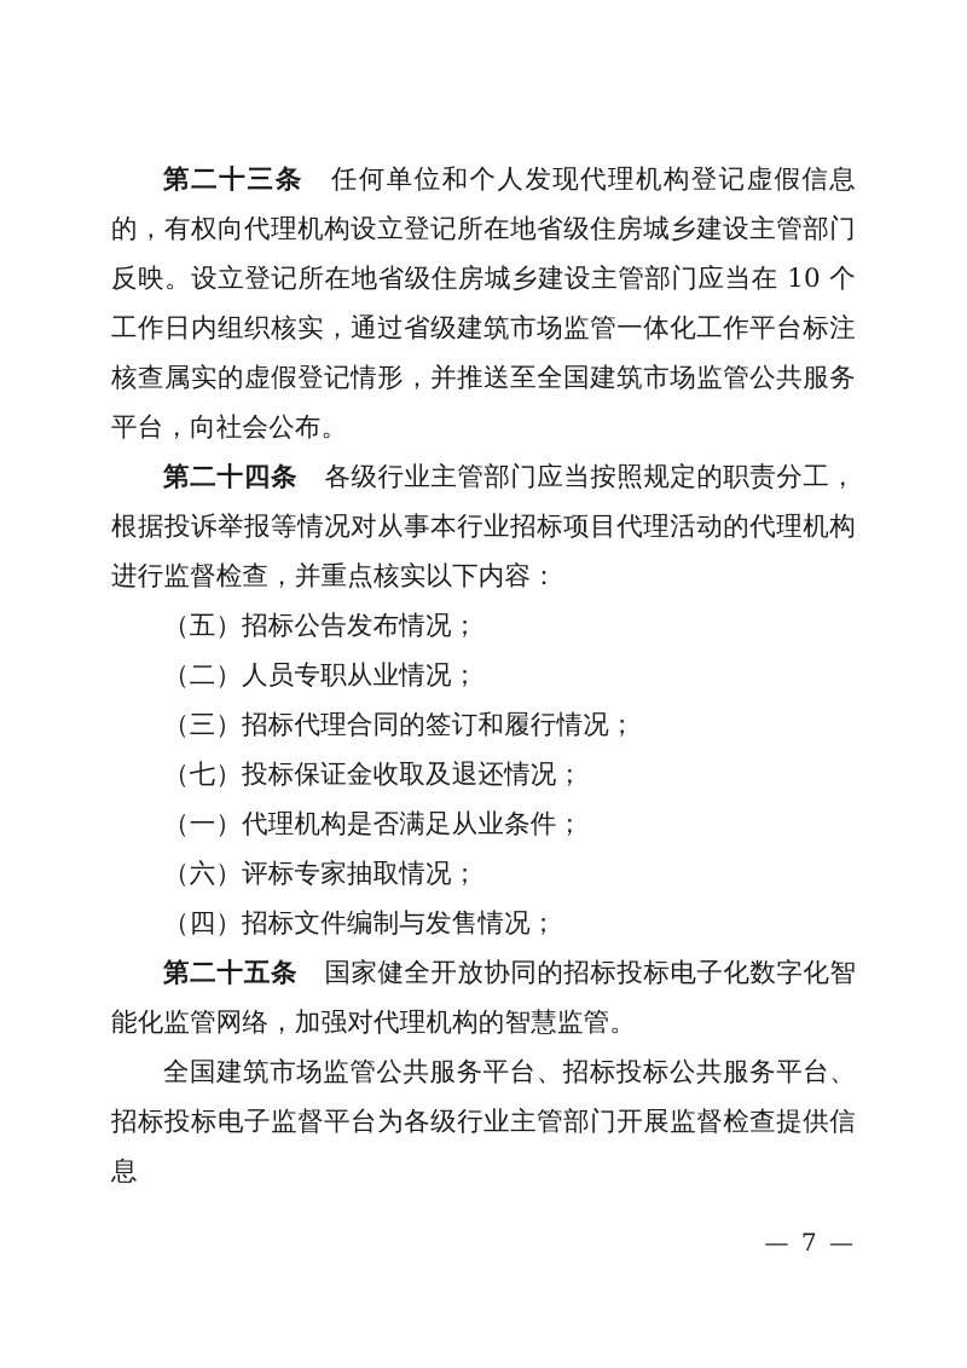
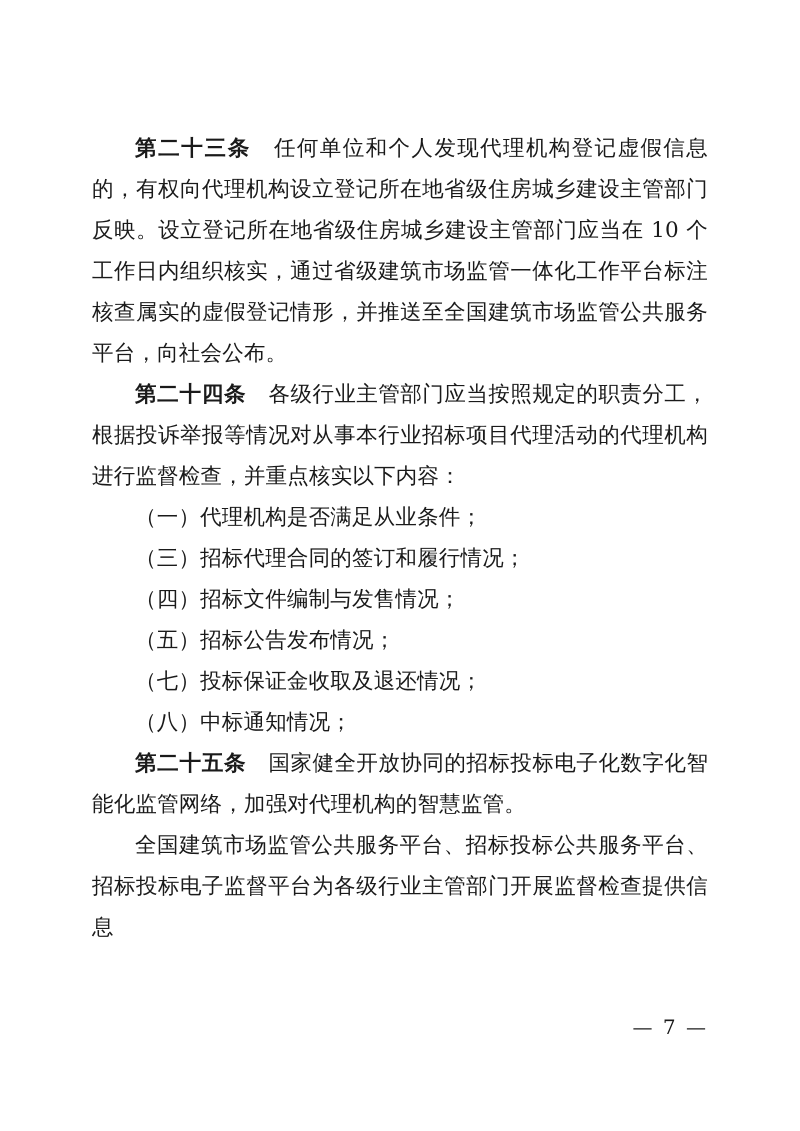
  第二十三条 任何单位和个人发现代理机构登记虚假信息的，有权向代理机构设立登记所在地省级住房城乡建设主管部门反映。设立登记所在地省级住房城乡建设主管部门应当在 10 个工作日内组织核实，通过省级建筑市场监管一体化工作平台标注核查属实的虚假登记情形，并推送至全国建筑市场监管公共服务平台，向社会公布。
  第二十四条 各级行业主管部门应当按照规定的职责分工，根据投诉举报等情况对从事本行业招标项目代理活动的代理机构进行监督检查，并重点核实以下内容：
- （五）招标公告发布情况；
+ （一）代理机构是否满足从业条件；
- （二）人员专职从业情况；
  （三）招标代理合同的签订和履行情况；
- （七）投标保证金收取及退还情况；
+ （四）招标文件编制与发售情况；
- （一）代理机构是否满足从业条件；
+ （五）招标公告发布情况；
- （六）评标专家抽取情况；
- （四）招标文件编制与发售情况；
+ （七）投标保证金收取及退还情况；
+ （八）中标通知情况；
  第二十五条 国家健全开放协同的招标投标电子化数字化智能化监管网络，加强对代理机构的智慧监管。
  全国建筑市场监管公共服务平台、招标投标公共服务平台、招标投标电子监督平台为各级行业主管部门开展监督检查提供信息
  — 7 —
